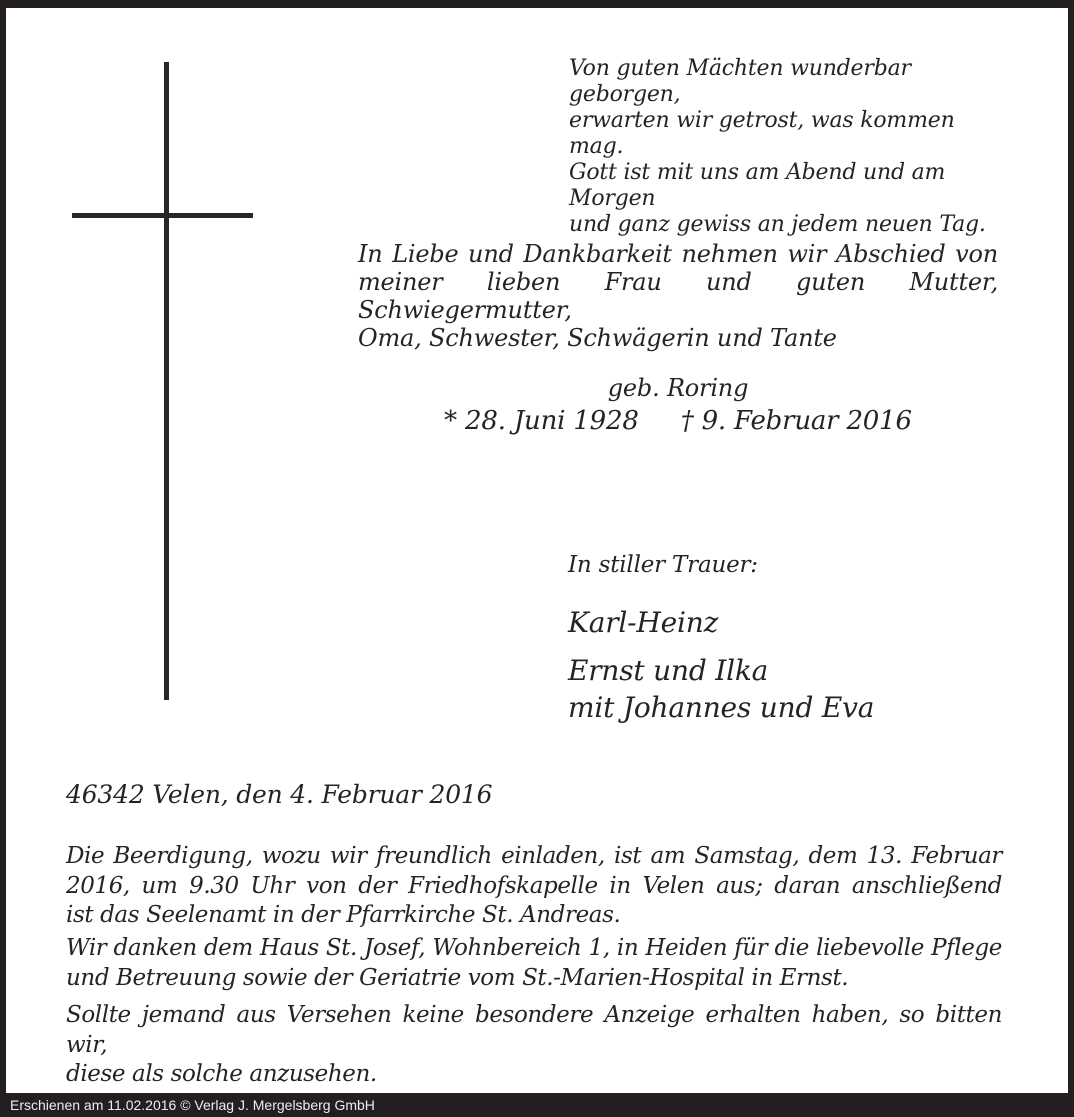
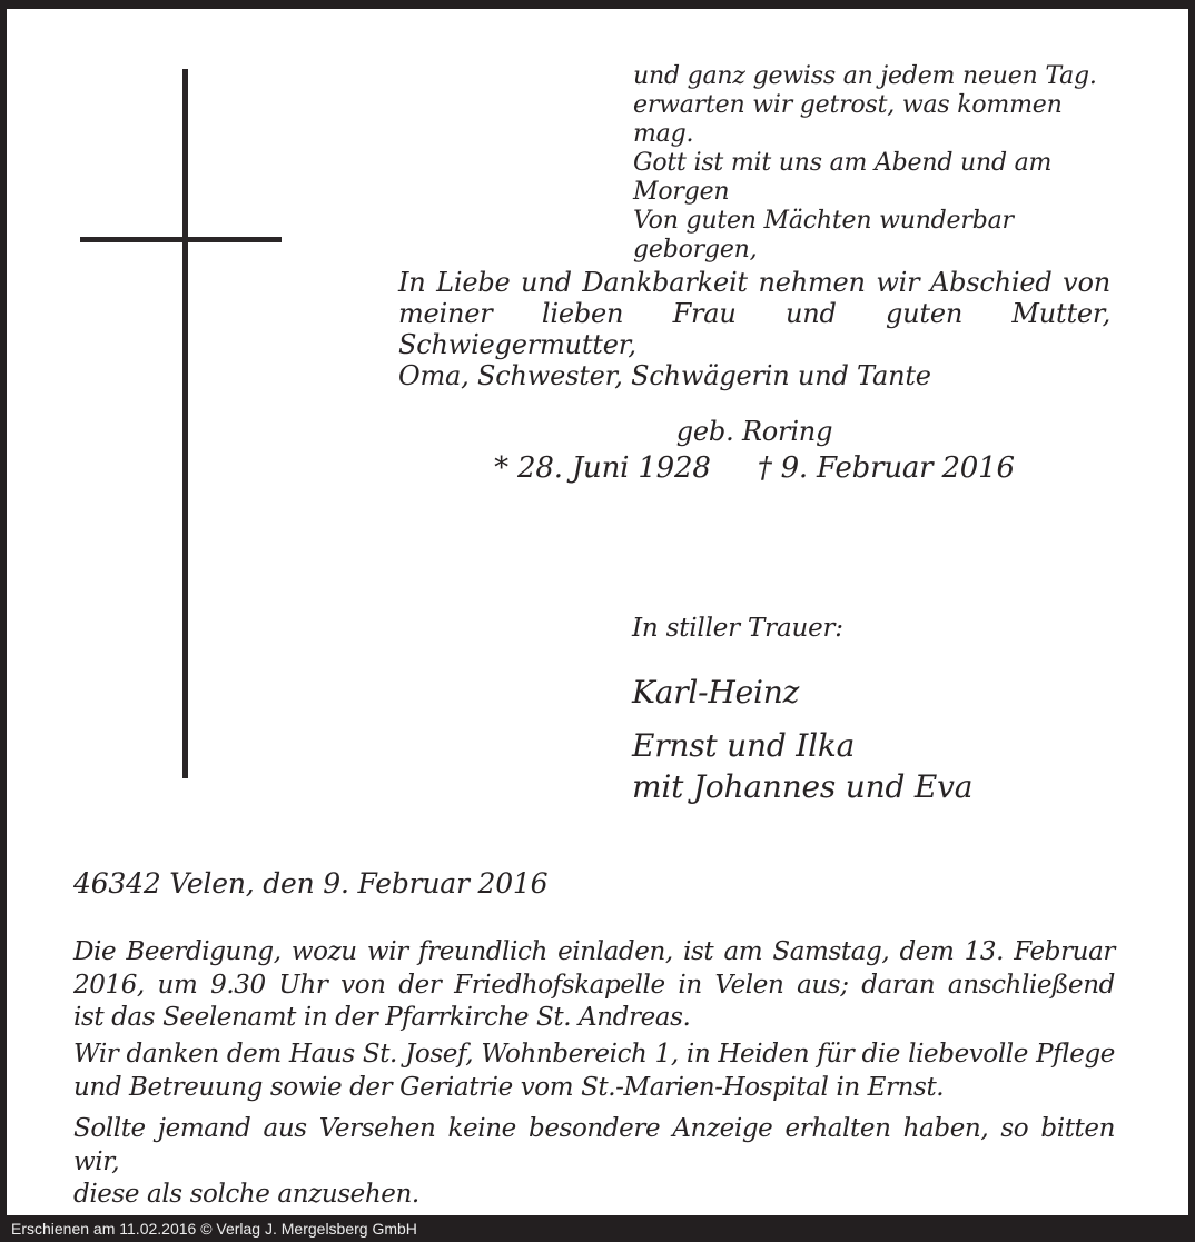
- Von guten Mächten wunderbar geborgen,
+ und ganz gewiss an jedem neuen Tag.
  erwarten wir getrost, was kommen mag.
  Gott ist mit uns am Abend und am Morgen
- und ganz gewiss an jedem neuen Tag.
+ Von guten Mächten wunderbar geborgen,
  In Liebe und Dankbarkeit nehmen wir Abschied von
  meiner lieben Frau und guten Mutter, Schwiegermutter,
  Oma, Schwester, Schwägerin und Tante
  geb. Roring
  * 28. Juni 1928 † 9. Februar 2016
  In stiller Trauer:
  Karl-Heinz
  Ernst und Ilka
  mit Johannes und Eva
- 46342 Velen, den 4. Februar 2016
+ 46342 Velen, den 9. Februar 2016
  Die Beerdigung, wozu wir freundlich einladen, ist am Samstag, dem 13. Februar
  2016, um 9.30 Uhr von der Friedhofskapelle in Velen aus; daran anschließend
  ist das Seelenamt in der Pfarrkirche St. Andreas.
  Wir danken dem Haus St. Josef, Wohnbereich 1, in Heiden für die liebevolle Pflege
  und Betreuung sowie der Geriatrie vom St.-Marien-Hospital in Ernst.
  Sollte jemand aus Versehen keine besondere Anzeige erhalten haben, so bitten wir,
  diese als solche anzusehen.
  Erschienen am 11.02.2016 © Verlag J. Mergelsberg GmbH
